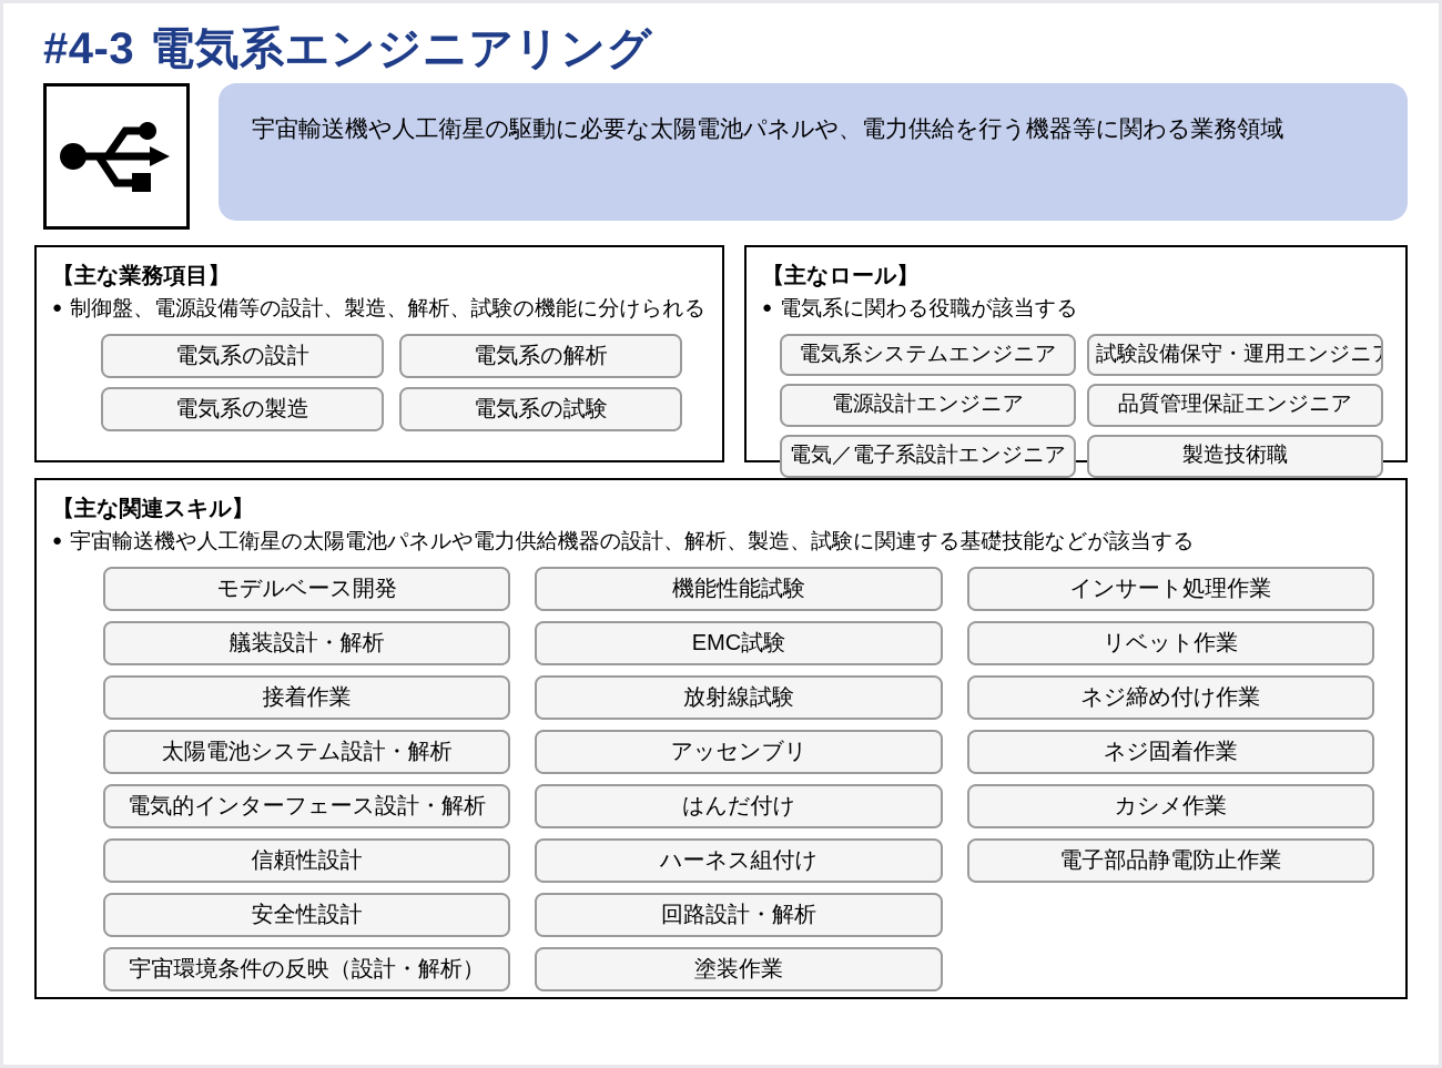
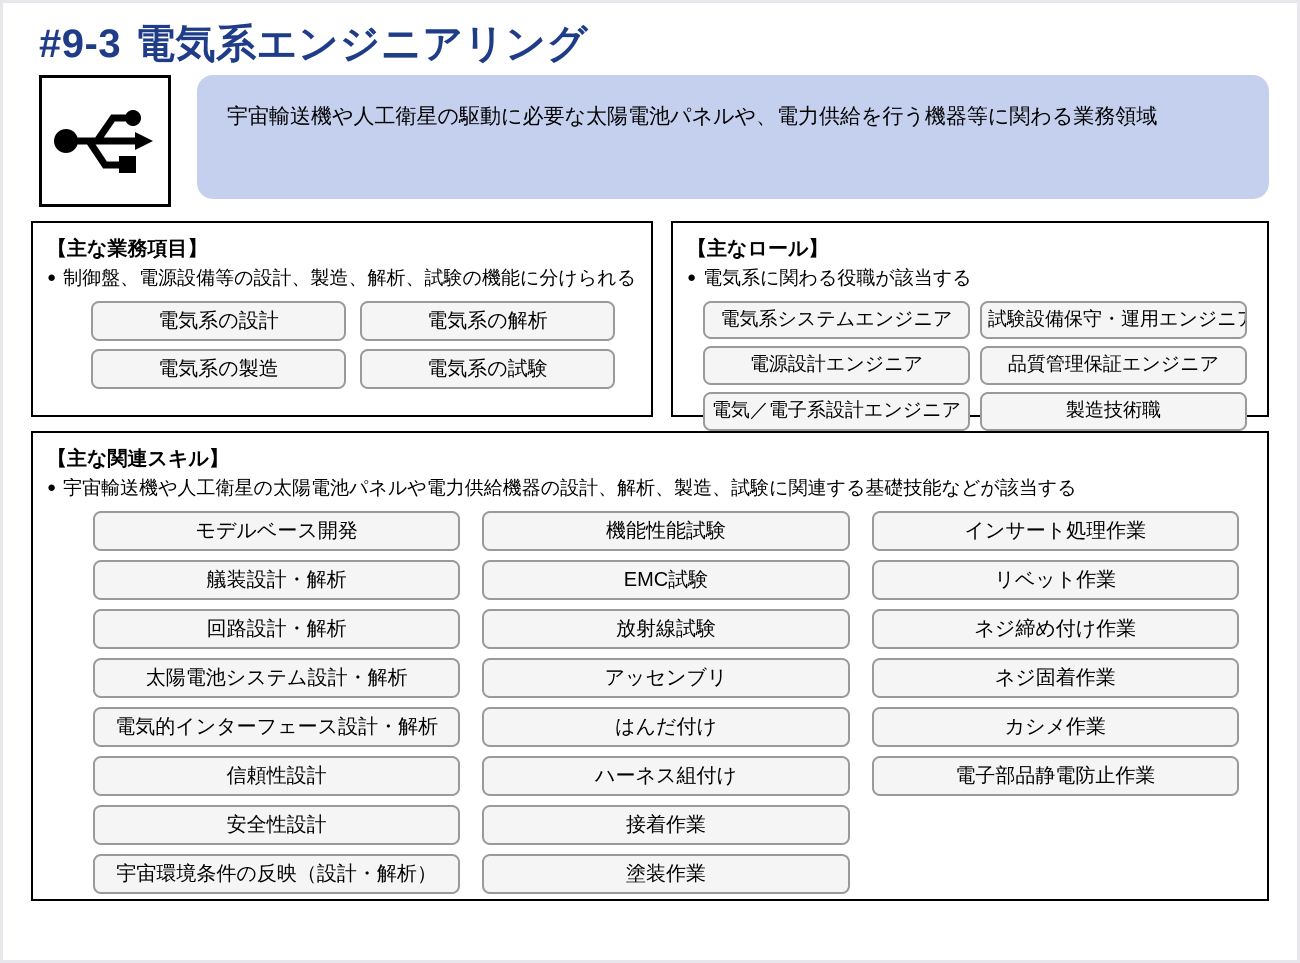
- #4-3 電気系エンジニアリング
+ #9-3 電気系エンジニアリング
  宇宙輸送機や人工衛星の駆動に必要な太陽電池パネルや、電力供給を行う機器等に関わる業務領域
  【主な業務項目】
  ●
  制御盤、電源設備等の設計、製造、解析、試験の機能に分けられる
  電気系の設計
  電気系の解析
  電気系の製造
  電気系の試験
  【主なロール】
  ●
  電気系に関わる役職が該当する
  電気系システムエンジニア
  試験設備保守・運用エンジニア
  電源設計エンジニア
  品質管理保証エンジニア
  電気／電子系設計エンジニア
  製造技術職
  【主な関連スキル】
  ●
  宇宙輸送機や人工衛星の太陽電池パネルや電力供給機器の設計、解析、製造、試験に関連する基礎技能などが該当する
  モデルベース開発
  機能性能試験
  インサート処理作業
  艤装設計・解析
  EMC試験
  リベット作業
- 接着作業
+ 回路設計・解析
  放射線試験
  ネジ締め付け作業
  太陽電池システム設計・解析
  アッセンブリ
  ネジ固着作業
  電気的インターフェース設計・解析
  はんだ付け
  カシメ作業
  信頼性設計
  ハーネス組付け
  電子部品静電防止作業
  安全性設計
- 回路設計・解析
+ 接着作業
  宇宙環境条件の反映（設計・解析）
  塗装作業
